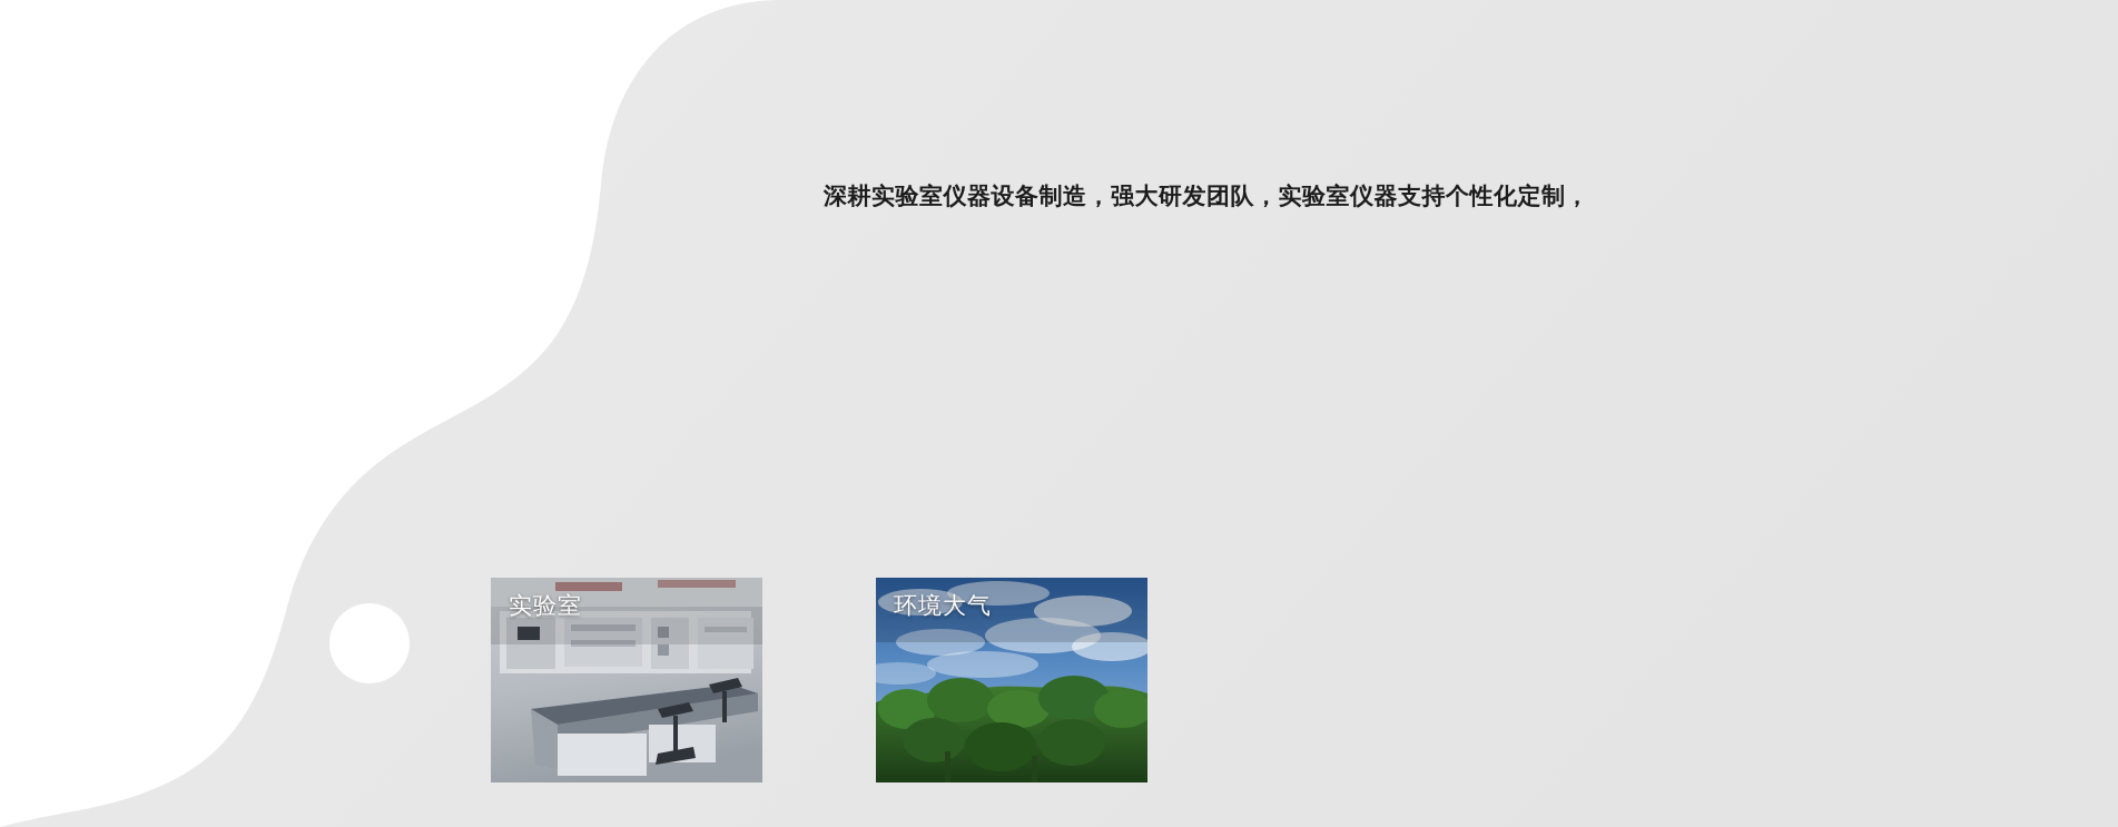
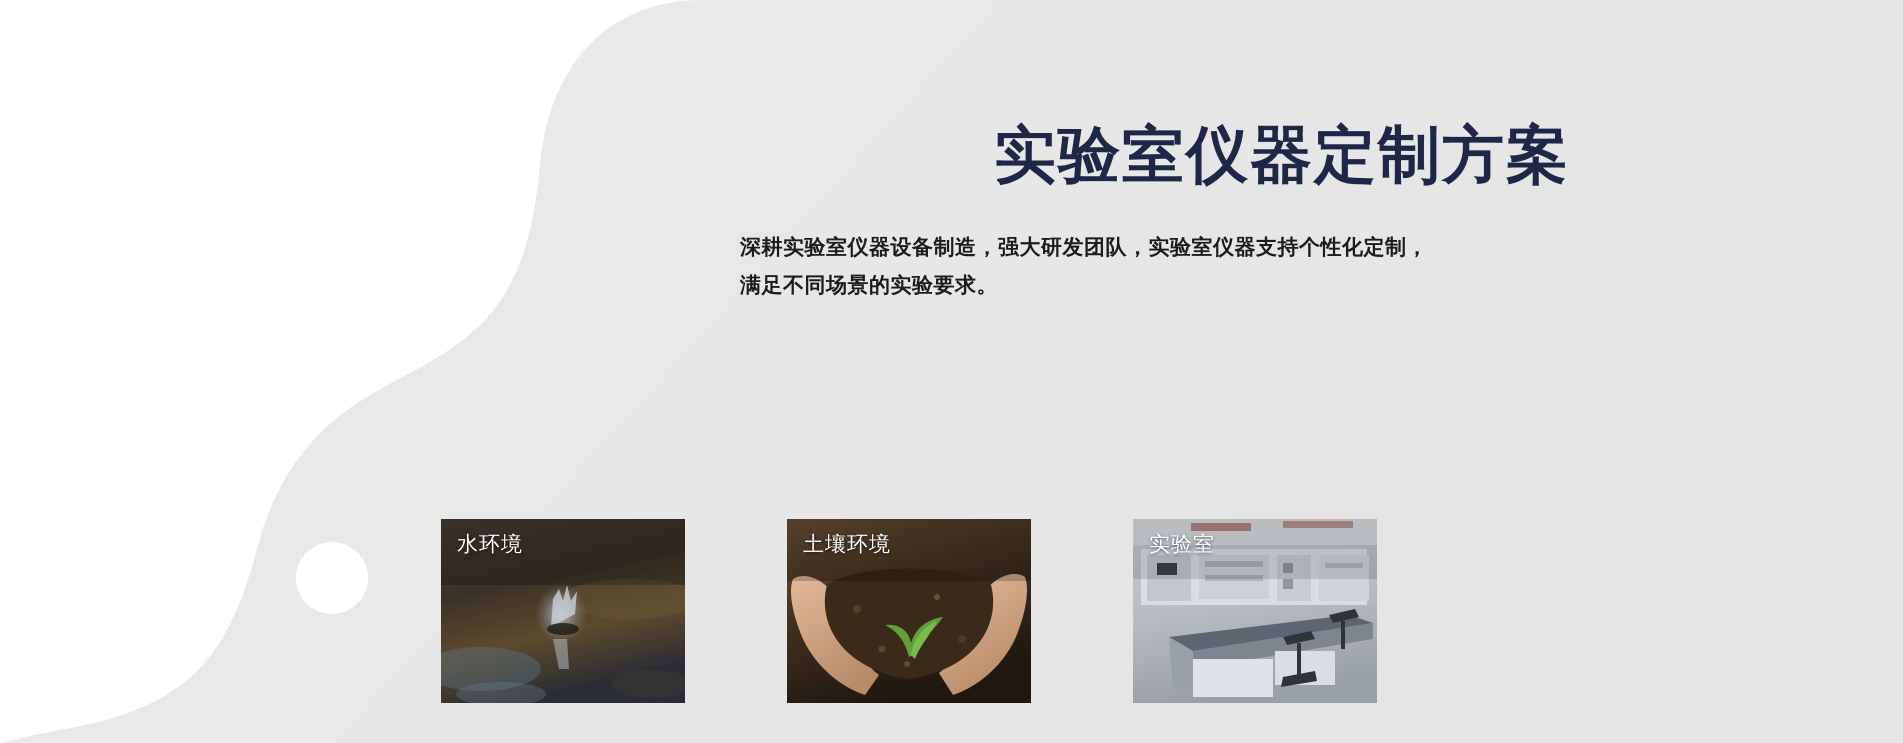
+ 实验室仪器定制方案
  深耕实验室仪器设备制造，强大研发团队，实验室仪器支持个性化定制，
+ 满足不同场景的实验要求。
+ 水环境
+ 土壤环境
  实验室
- 环境大气
